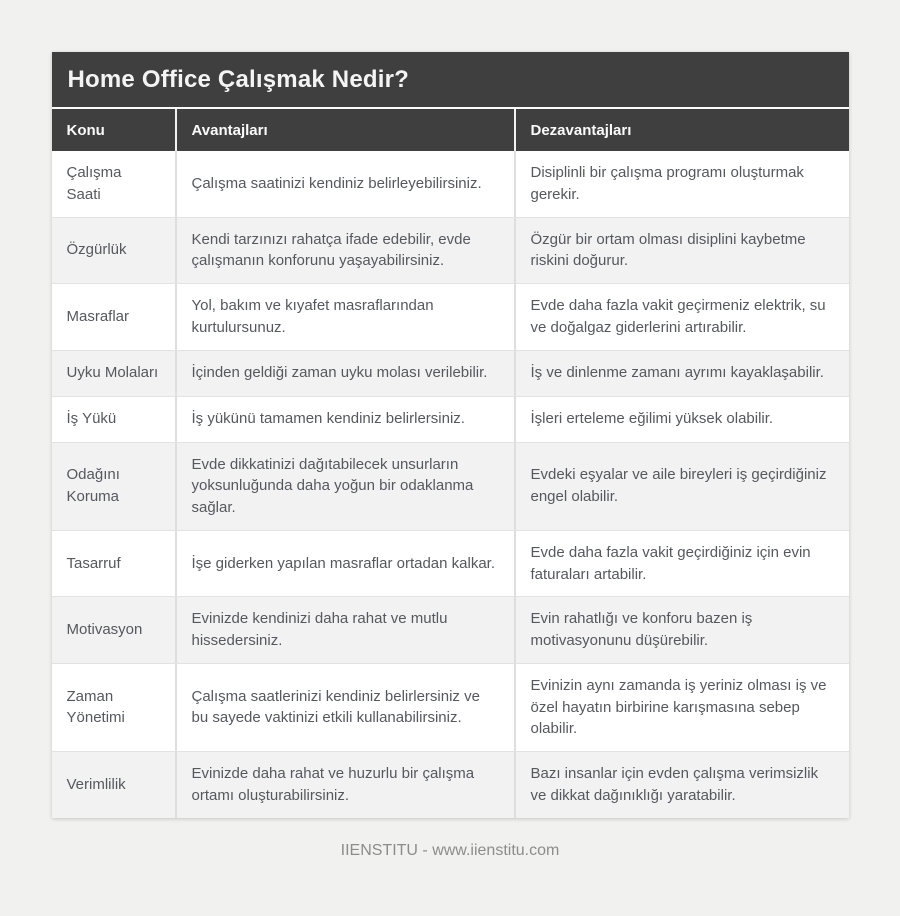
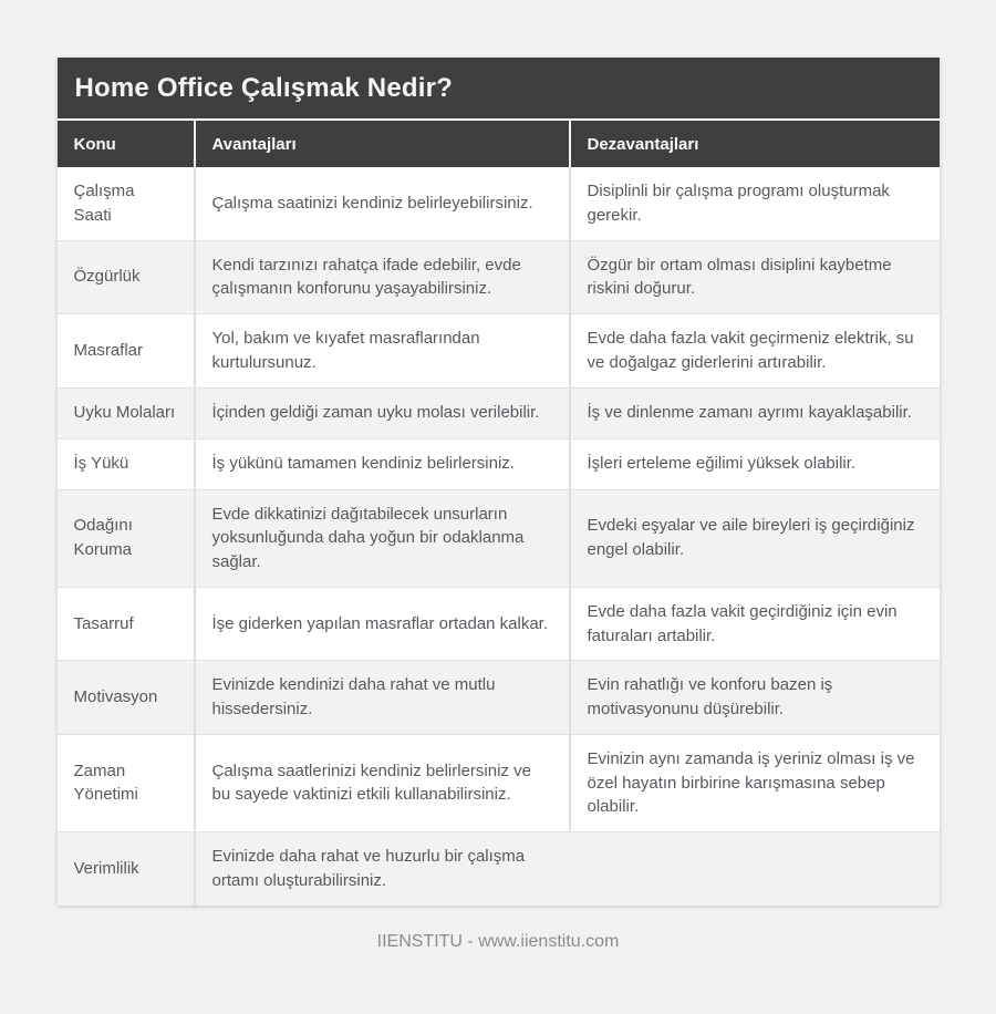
  Home Office Çalışmak Nedir?
  Konu
  Avantajları
  Dezavantajları
  Çalışma Saati
  Çalışma saatinizi kendiniz belirleyebilirsiniz.
  Disiplinli bir çalışma programı oluşturmak gerekir.
  Özgürlük
  Kendi tarzınızı rahatça ifade edebilir, evde çalışmanın konforunu yaşayabilirsiniz.
  Özgür bir ortam olması disiplini kaybetme riskini doğurur.
  Masraflar
  Yol, bakım ve kıyafet masraflarından kurtulursunuz.
  Evde daha fazla vakit geçirmeniz elektrik, su ve doğalgaz giderlerini artırabilir.
  Uyku Molaları
  İçinden geldiği zaman uyku molası verilebilir.
  İş ve dinlenme zamanı ayrımı kayaklaşabilir.
  İş Yükü
  İş yükünü tamamen kendiniz belirlersiniz.
  İşleri erteleme eğilimi yüksek olabilir.
  Odağını Koruma
  Evde dikkatinizi dağıtabilecek unsurların yoksunluğunda daha yoğun bir odaklanma sağlar.
  Evdeki eşyalar ve aile bireyleri iş geçirdiğiniz engel olabilir.
  Tasarruf
  İşe giderken yapılan masraflar ortadan kalkar.
  Evde daha fazla vakit geçirdiğiniz için evin faturaları artabilir.
  Motivasyon
  Evinizde kendinizi daha rahat ve mutlu hissedersiniz.
  Evin rahatlığı ve konforu bazen iş motivasyonunu düşürebilir.
  Zaman Yönetimi
  Çalışma saatlerinizi kendiniz belirlersiniz ve bu sayede vaktinizi etkili kullanabilirsiniz.
  Evinizin aynı zamanda iş yeriniz olması iş ve özel hayatın birbirine karışmasına sebep olabilir.
  Verimlilik
  Evinizde daha rahat ve huzurlu bir çalışma ortamı oluşturabilirsiniz.
- Bazı insanlar için evden çalışma verimsizlik ve dikkat dağınıklığı yaratabilir.
  IIENSTITU - www.iienstitu.com
